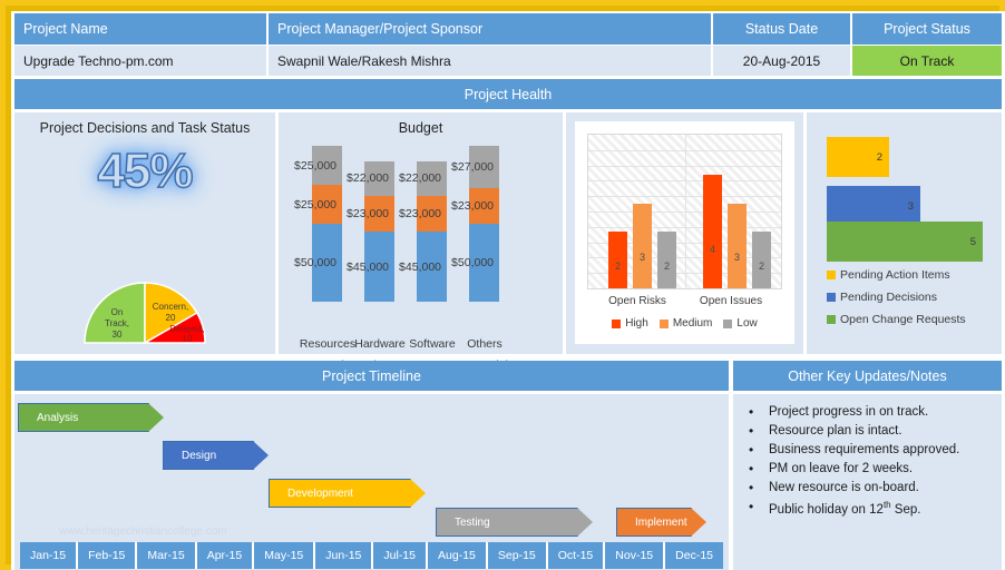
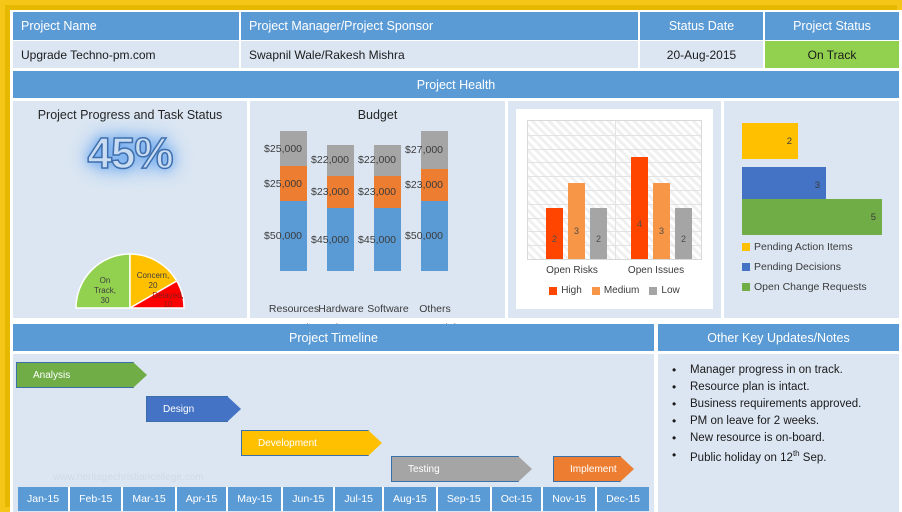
  Project Name
  Project Manager/Project Sponsor
  Status Date
  Project Status
  Upgrade Techno-pm.com
  Swapnil Wale/Rakesh Mishra
  20-Aug-2015
  On Track
  Project Health
- Project Decisions and Task Status
+ Project Progress and Task Status
  45%
  On
  Track,
  30
  Concern,
  20
  Delayed,
  10
  Budget
  $25,000
  $25,000
  $50,000
  Resources
  $22,000
  $23,000
  $45,000
  Hardware
  $22,000
  $23,000
  $45,000
  Software
  $27,000
  $23,000
  $50,000
  Others
  2
  3
  2
  4
  3
  2
  Open Risks
  Open Issues
  High
  Medium
  Low
  2
  3
  5
  Pending Action Items
  Pending Decisions
  Open Change Requests
  Project Timeline
  Analysis
  Design
  Development
  Testing
  Implement
  Jan-15
  Feb-15
  Mar-15
  Apr-15
  May-15
  Jun-15
  Jul-15
  Aug-15
  Sep-15
  Oct-15
  Nov-15
  Dec-15
  Other Key Updates/Notes
- Project progress in on track.
+ Manager progress in on track.
  Resource plan is intact.
  Business requirements approved.
  PM on leave for 2 weeks.
  New resource is on-board.
  Public holiday on 12th Sep.
